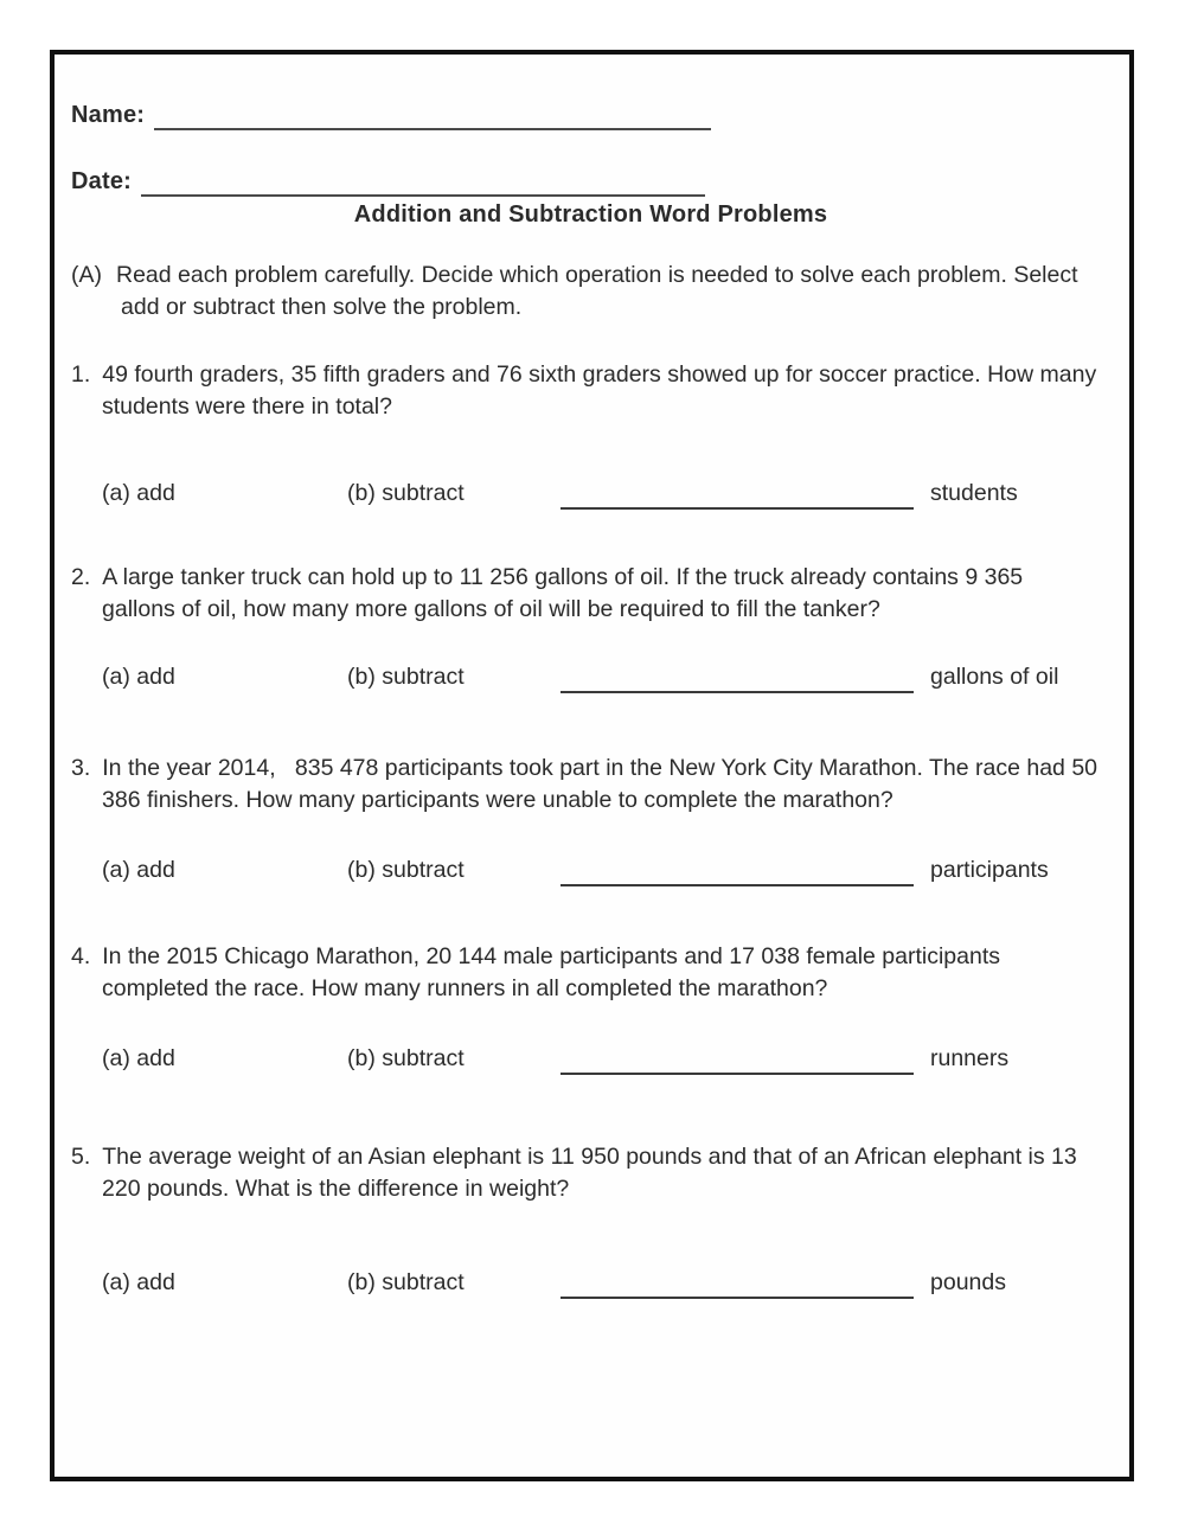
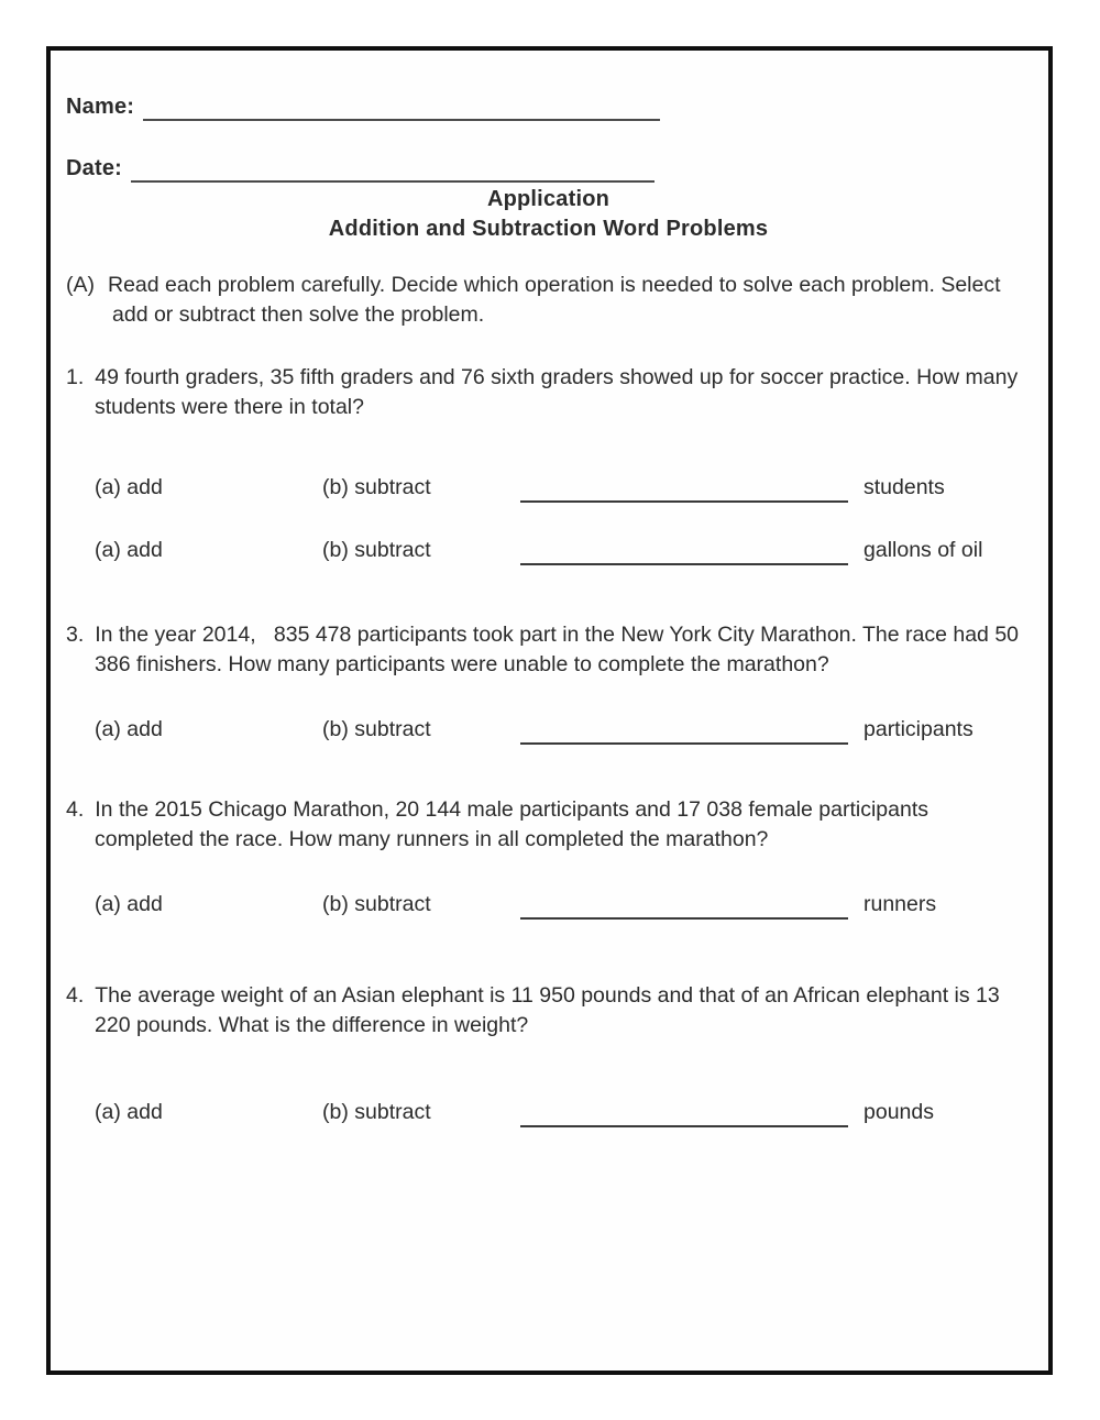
  Name:
  Date:
+ Application
  Addition and Subtraction Word Problems
  (A) Read each problem carefully. Decide which operation is needed to solve each problem. Select add or subtract then solve the problem.
  1. 49 fourth graders, 35 fifth graders and 76 sixth graders showed up for soccer practice. How many students were there in total?
  (a) add
  (b) subtract
  students
- 2. A large tanker truck can hold up to 11 256 gallons of oil. If the truck already contains 9 365 gallons of oil, how many more gallons of oil will be required to fill the tanker?
  (a) add
  (b) subtract
  gallons of oil
  3. In the year 2014, 835 478 participants took part in the New York City Marathon. The race had 50 386 finishers. How many participants were unable to complete the marathon?
  (a) add
  (b) subtract
  participants
  4. In the 2015 Chicago Marathon, 20 144 male participants and 17 038 female participants completed the race. How many runners in all completed the marathon?
  (a) add
  (b) subtract
  runners
- 5. The average weight of an Asian elephant is 11 950 pounds and that of an African elephant is 13 220 pounds. What is the difference in weight?
+ 4. The average weight of an Asian elephant is 11 950 pounds and that of an African elephant is 13 220 pounds. What is the difference in weight?
  (a) add
  (b) subtract
  pounds
